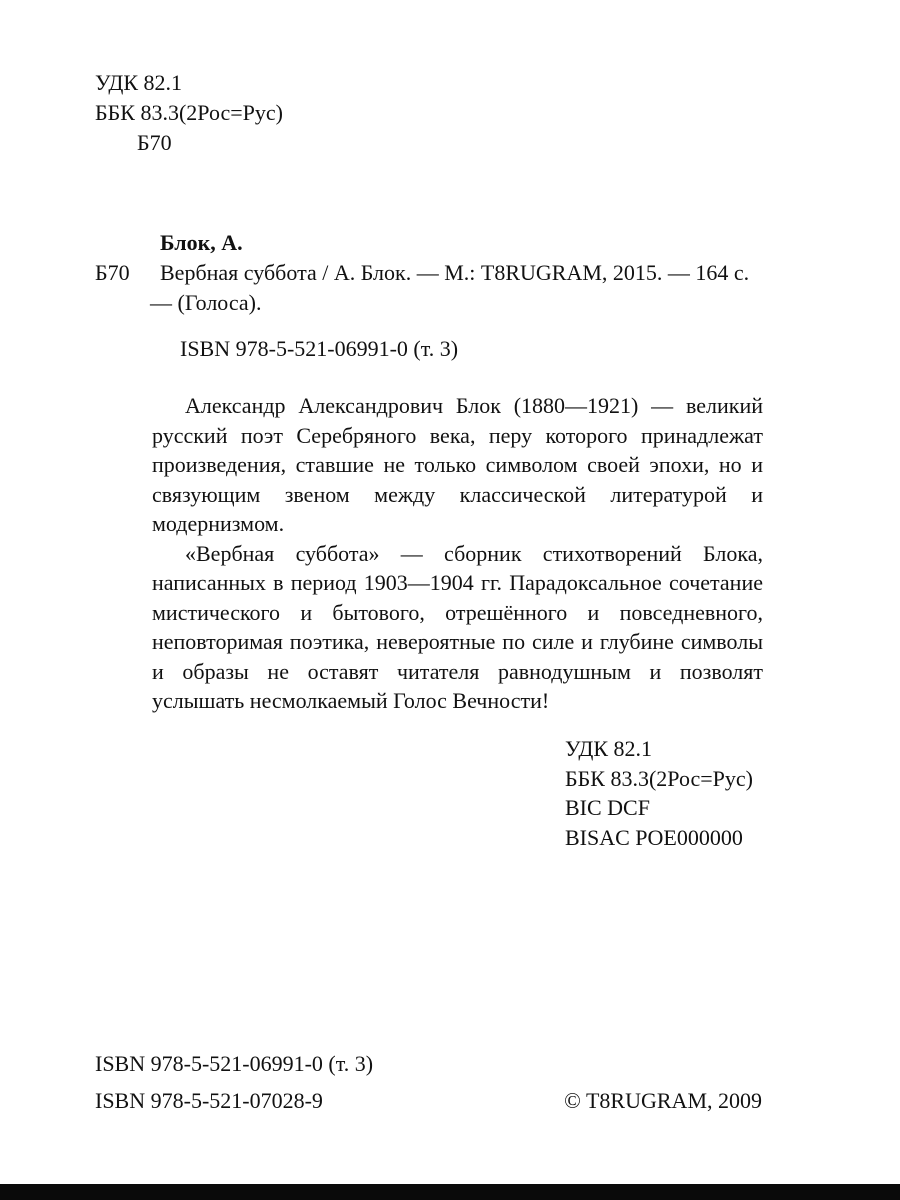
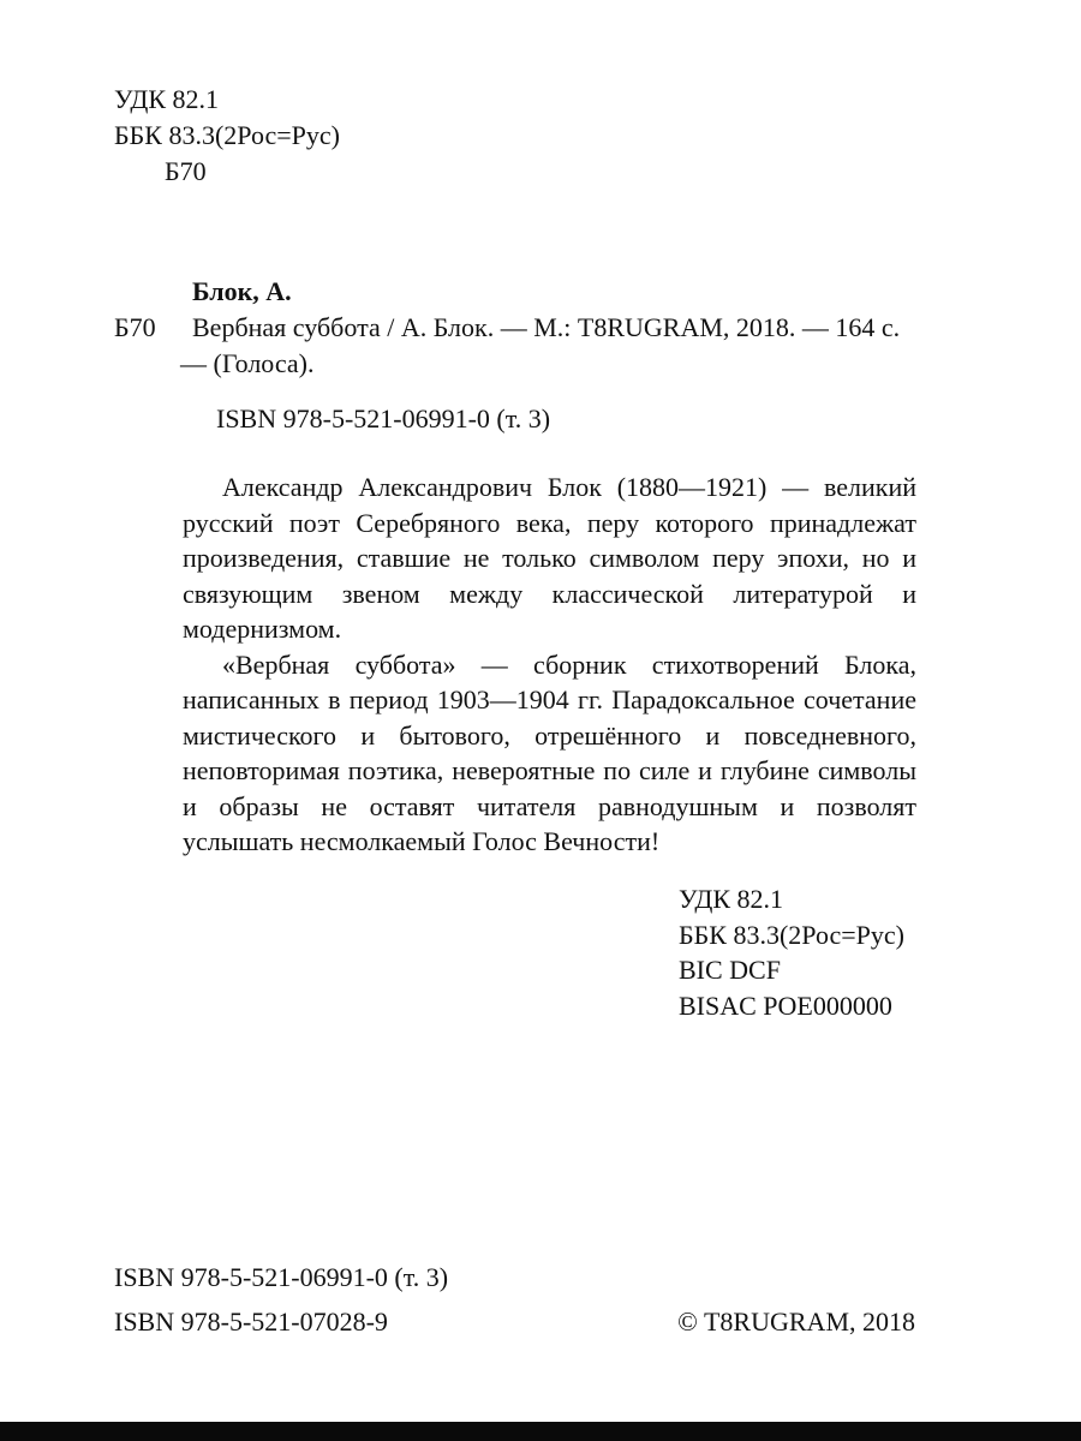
  УДК 82.1
  ББК 83.3(2Рос=Рус)
  Б70
  Блок, А.
  Б70
- Вербная суббота / А. Блок. — М.: T8RUGRAM, 2015. — 164 с. — (Голоса).
+ Вербная суббота / А. Блок. — М.: T8RUGRAM, 2018. — 164 с. — (Голоса).
  ISBN 978-5-521-06991-0 (т. 3)
- Александр Александрович Блок (1880—1921) — великий русский поэт Серебряного века, перу которого принадлежат произведения, ставшие не только символом своей эпохи, но и связующим звеном между классической литературой и модернизмом.
+ Александр Александрович Блок (1880—1921) — великий русский поэт Серебряного века, перу которого принадлежат произведения, ставшие не только символом перу эпохи, но и связующим звеном между классической литературой и модернизмом.
  «Вербная суббота» — сборник стихотворений Блока, написанных в период 1903—1904 гг. Парадоксальное сочетание мистического и бытового, отрешённого и повседневного, неповторимая поэтика, невероятные по силе и глубине символы и образы не оставят читателя равнодушным и позволят услышать несмолкаемый Голос Вечности!
  УДК 82.1
  ББК 83.3(2Рос=Рус)
  BIC DCF
  BISAC POE000000
  ISBN 978-5-521-06991-0 (т. 3)
  ISBN 978-5-521-07028-9
- © T8RUGRAM, 2009
+ © T8RUGRAM, 2018
